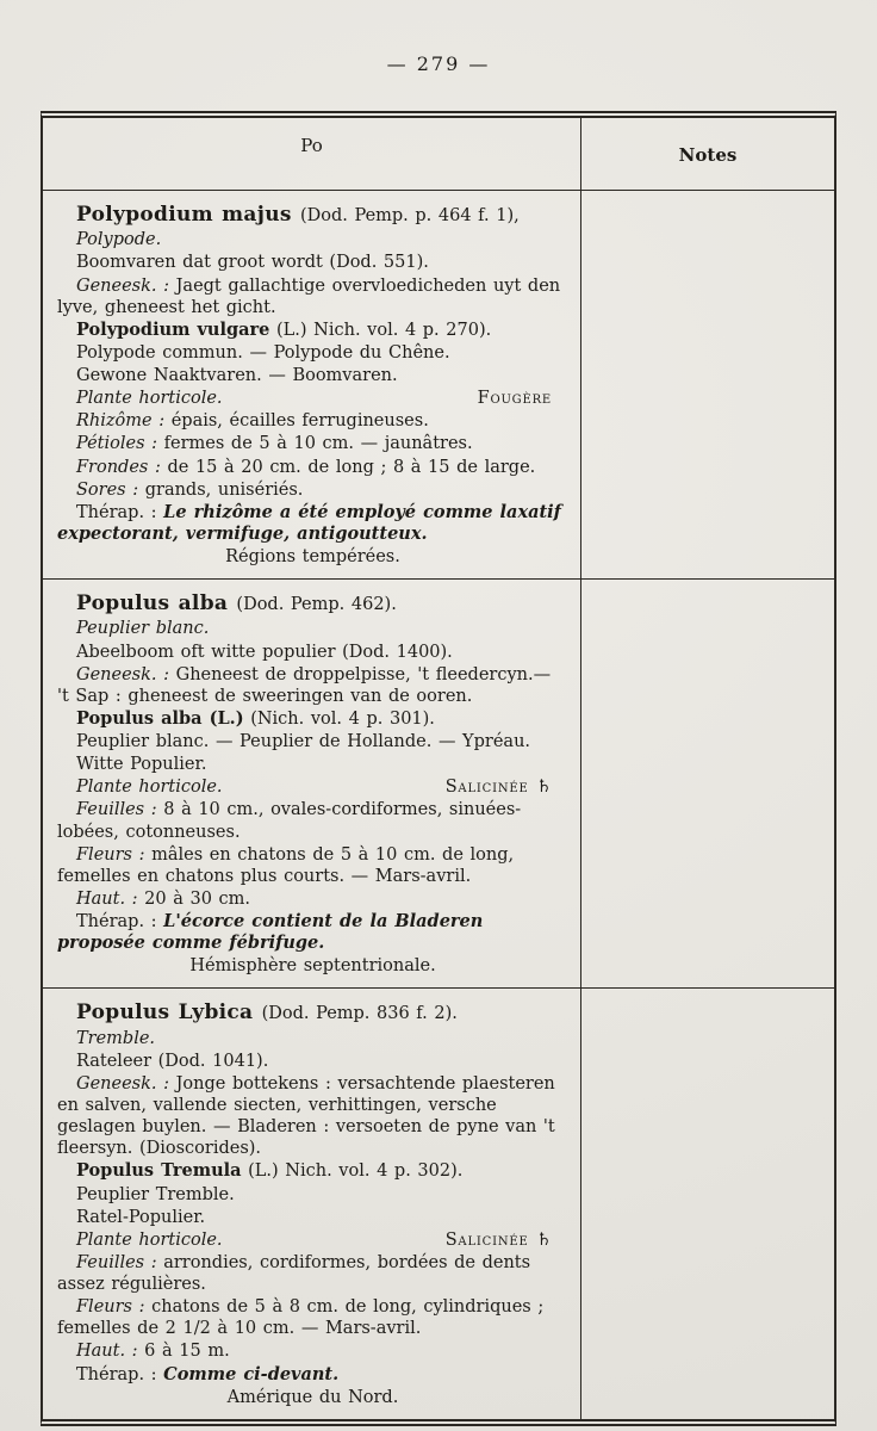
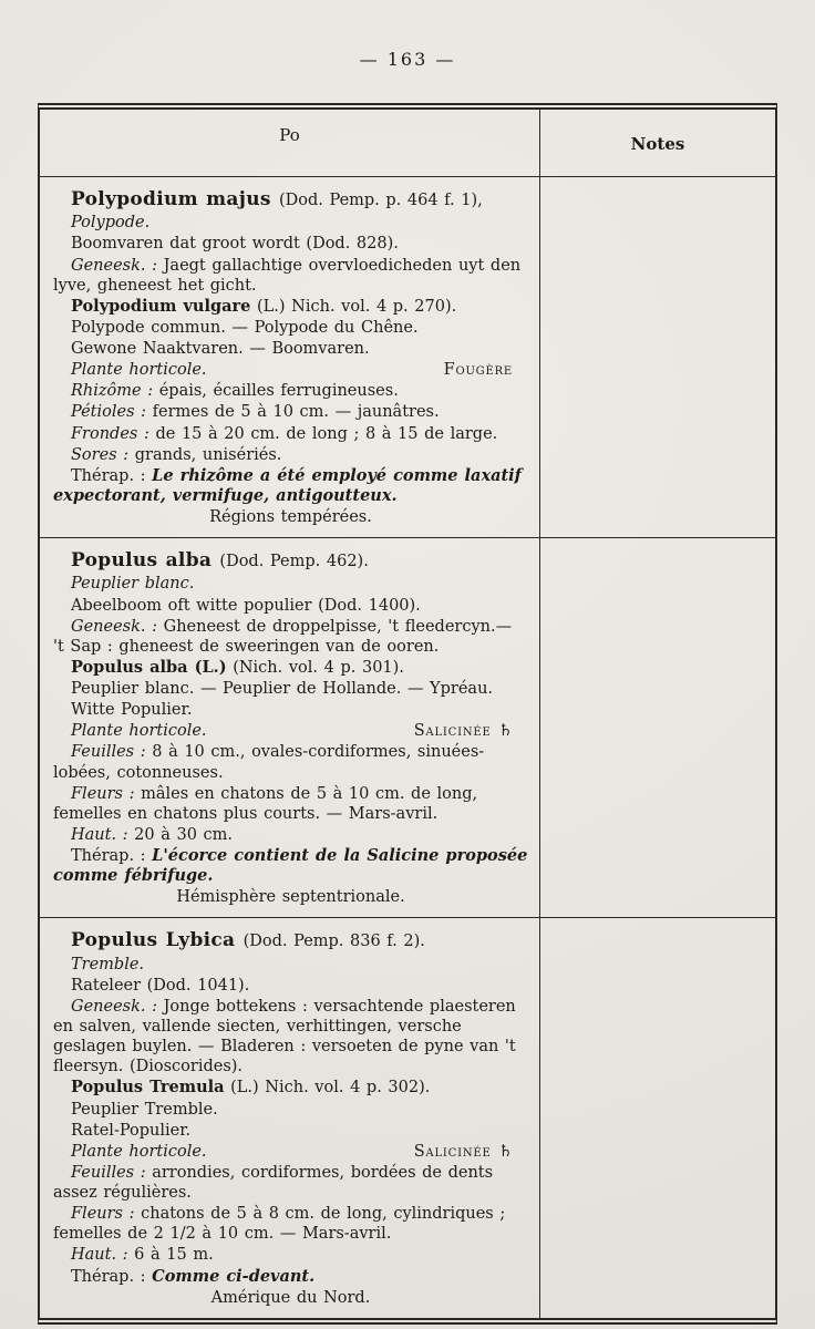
- — 279 —
+ — 163 —
  Po
  Notes
  Polypodium majus (Dod. Pemp. p. 464 f. 1),
  Polypode.
- Boomvaren dat groot wordt (Dod. 551).
+ Boomvaren dat groot wordt (Dod. 828).
  Geneesk. : Jaegt gallachtige overvloedicheden uyt den lyve, gheneest het gicht.
  Polypodium vulgare (L.) Nich. vol. 4 p. 270).
  Polypode commun. — Polypode du Chêne.
  Gewone Naaktvaren. — Boomvaren.
  Plante horticole.
  Fougère
  Rhizôme : épais, écailles ferrugineuses.
  Pétioles : fermes de 5 à 10 cm. — jaunâtres.
  Frondes : de 15 à 20 cm. de long ; 8 à 15 de large.
  Sores : grands, unisériés.
  Thérap. : Le rhizôme a été employé comme laxatif expectorant, vermifuge, antigoutteux.
  Régions tempérées.
  Populus alba (Dod. Pemp. 462).
  Peuplier blanc.
  Abeelboom oft witte populier (Dod. 1400).
  Geneesk. : Gheneest de droppelpisse, 't fleedercyn.— 't Sap : gheneest de sweeringen van de ooren.
  Populus alba (L.) (Nich. vol. 4 p. 301).
  Peuplier blanc. — Peuplier de Hollande. — Ypréau.
  Witte Populier.
  Plante horticole.
  Salicinée ♄
  Feuilles : 8 à 10 cm., ovales-cordiformes, sinuées-lobées, cotonneuses.
  Fleurs : mâles en chatons de 5 à 10 cm. de long, femelles en chatons plus courts. — Mars-avril.
  Haut. : 20 à 30 cm.
- Thérap. : L'écorce contient de la Bladeren proposée comme fébrifuge.
+ Thérap. : L'écorce contient de la Salicine proposée comme fébrifuge.
  Hémisphère septentrionale.
  Populus Lybica (Dod. Pemp. 836 f. 2).
  Tremble.
  Rateleer (Dod. 1041).
  Geneesk. : Jonge bottekens : versachtende plaesteren en salven, vallende siecten, verhittingen, versche geslagen buylen. — Bladeren : versoeten de pyne van 't fleersyn. (Dioscorides).
  Populus Tremula (L.) Nich. vol. 4 p. 302).
  Peuplier Tremble.
  Ratel-Populier.
  Plante horticole.
  Salicinée ♄
  Feuilles : arrondies, cordiformes, bordées de dents assez régulières.
  Fleurs : chatons de 5 à 8 cm. de long, cylindriques ; femelles de 2 1/2 à 10 cm. — Mars-avril.
  Haut. : 6 à 15 m.
  Thérap. : Comme ci-devant.
  Amérique du Nord.
